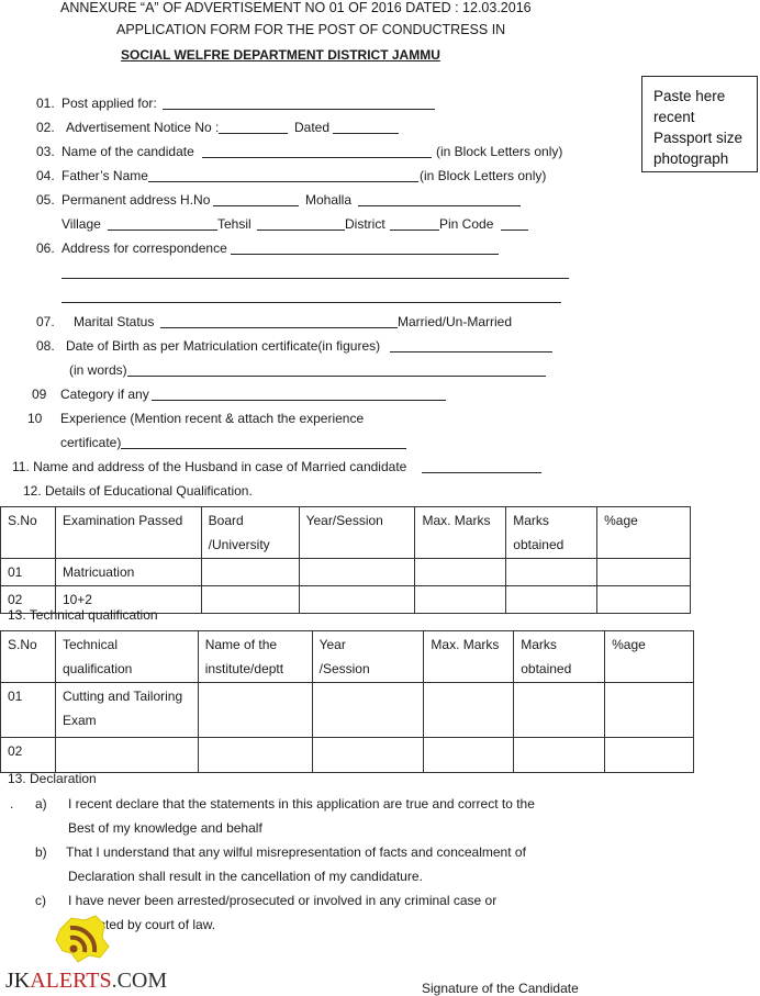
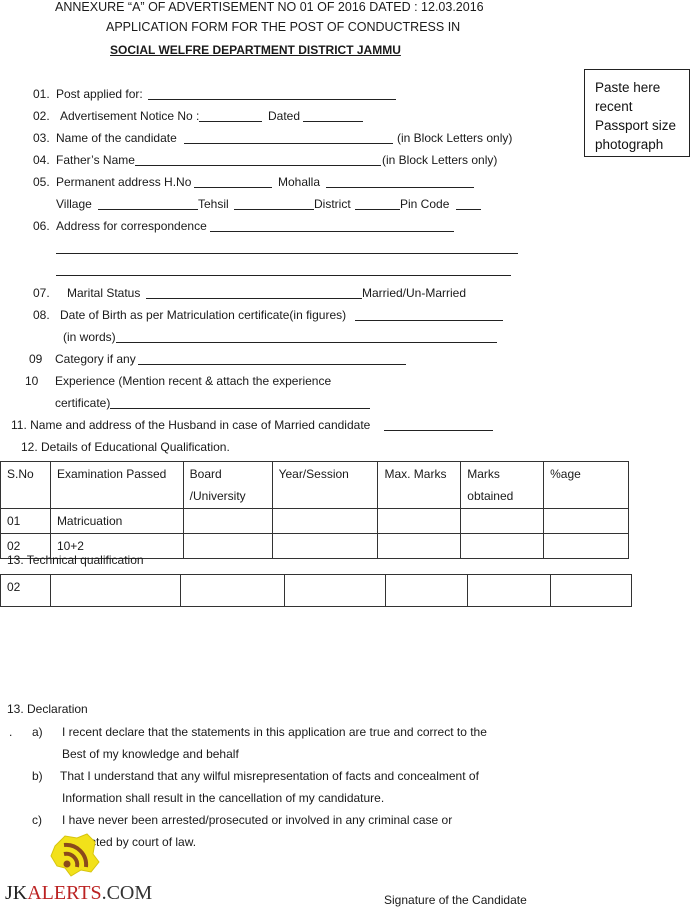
  ANNEXURE “A” OF ADVERTISEMENT NO 01 OF 2016 DATED : 12.03.2016
  APPLICATION FORM FOR THE POST OF CONDUCTRESS IN
  SOCIAL WELFRE DEPARTMENT DISTRICT JAMMU
  Paste here
  recent
  Passport size
  photograph
  01.
  Post applied for:
  02.
  Advertisement Notice No :
  Dated
  03.
  Name of the candidate
  (in Block Letters only)
  04.
  Father’s Name
  (in Block Letters only)
  05.
  Permanent address H.No
  Mohalla
  Village
  Tehsil
  District
  Pin Code
  06.
  Address for correspondence
  07.
  Marital Status
  Married/Un-Married
  08.
  Date of Birth as per Matriculation certificate(in figures)
  (in words)
  09
  Category if any
  10
  Experience (Mention recent & attach the experience
  certificate)
  11. Name and address of the Husband in case of Married candidate
  12. Details of Educational Qualification.
  S.No	Examination Passed	Board/University	Year/Session	Max. Marks	Marksobtained	%age
  01	Matricuation
  02	10+2
  13. Technical qualification
- S.No	Technicalqualification	Name of theinstitute/deptt	Year/Session	Max. Marks	Marksobtained	%age
- 01	Cutting and TailoringExam
  02
  13. Declaration
  .
  a)
  I recent declare that the statements in this application are true and correct to the
  Best of my knowledge and behalf
  b)
  That I understand that any wilful misrepresentation of facts and concealment of
- Declaration shall result in the cancellation of my candidature.
+ Information shall result in the cancellation of my candidature.
  c)
  I have never been arrested/prosecuted or involved in any criminal case or
  ted by court of law.
  JKALERTS.COM
  Signature of the Candidate
